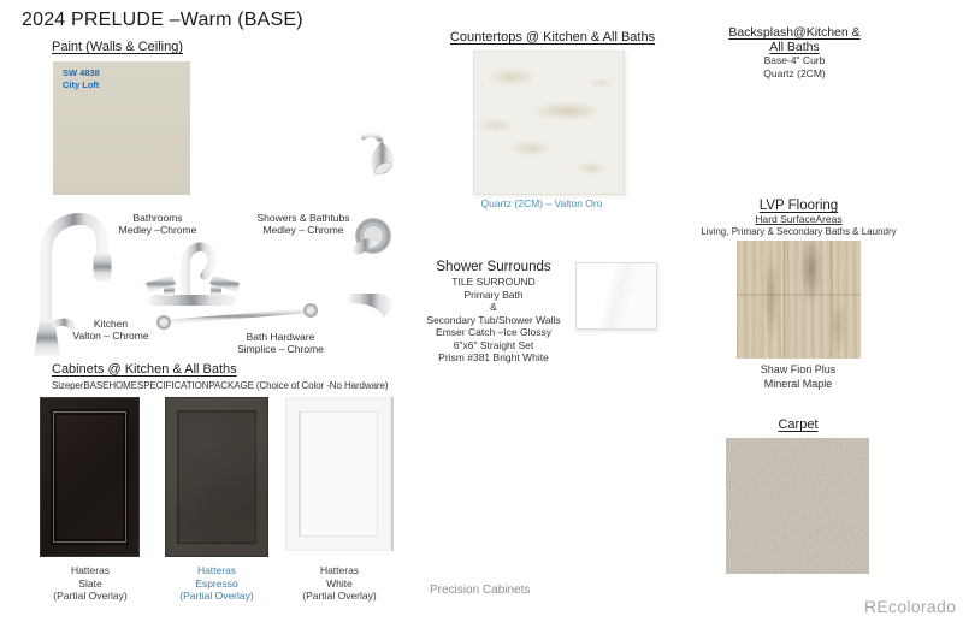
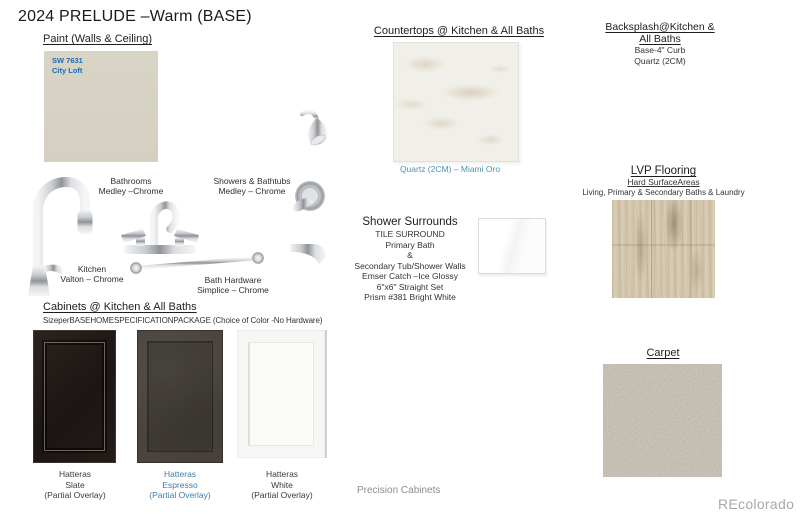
  2024 PRELUDE –Warm (BASE)
  Paint (Walls & Ceiling)
- SW 4838
+ SW 7631
  City Loft
  Bathrooms
  Medley –Chrome
  Showers & Bathtubs
  Medley – Chrome
  Kitchen
  Valton – Chrome
  Bath Hardware
  Simplice – Chrome
  Cabinets @ Kitchen & All Baths
  SizeperBASEHOMESPECIFICATIONPACKAGE (Choice of Color -No Hardware)
  Hatteras
  Slate
  (Partial Overlay)
  Hatteras
  Espresso
  (Partial Overlay)
  Hatteras
  White
  (Partial Overlay)
  Countertops @ Kitchen & All Baths
- Quartz (2CM) – Valton Oro
+ Quartz (2CM) – Miami Oro
  Backsplash@Kitchen &
  All Baths
  Base-4" Curb
  Quartz (2CM)
  Shower Surrounds
  TILE SURROUND
  Primary Bath
  &
  Secondary Tub/Shower Walls
  Emser Catch –Ice Glossy
  6"x6" Straight Set
  Prism #381 Bright White
  LVP Flooring
  Hard SurfaceAreas
  Living, Primary & Secondary Baths & Laundry
- Shaw Fiori Plus
- Mineral Maple
  Carpet
  Precision Cabinets
  REcolorado
